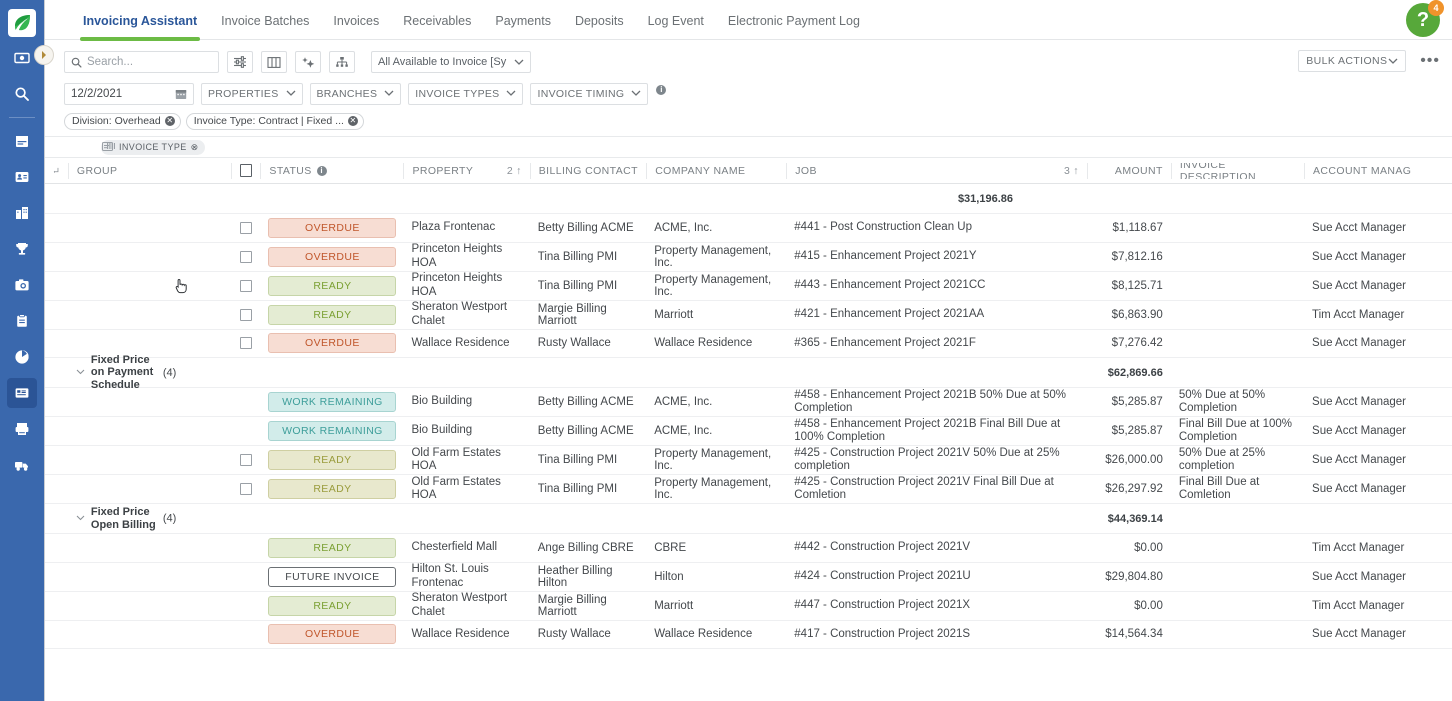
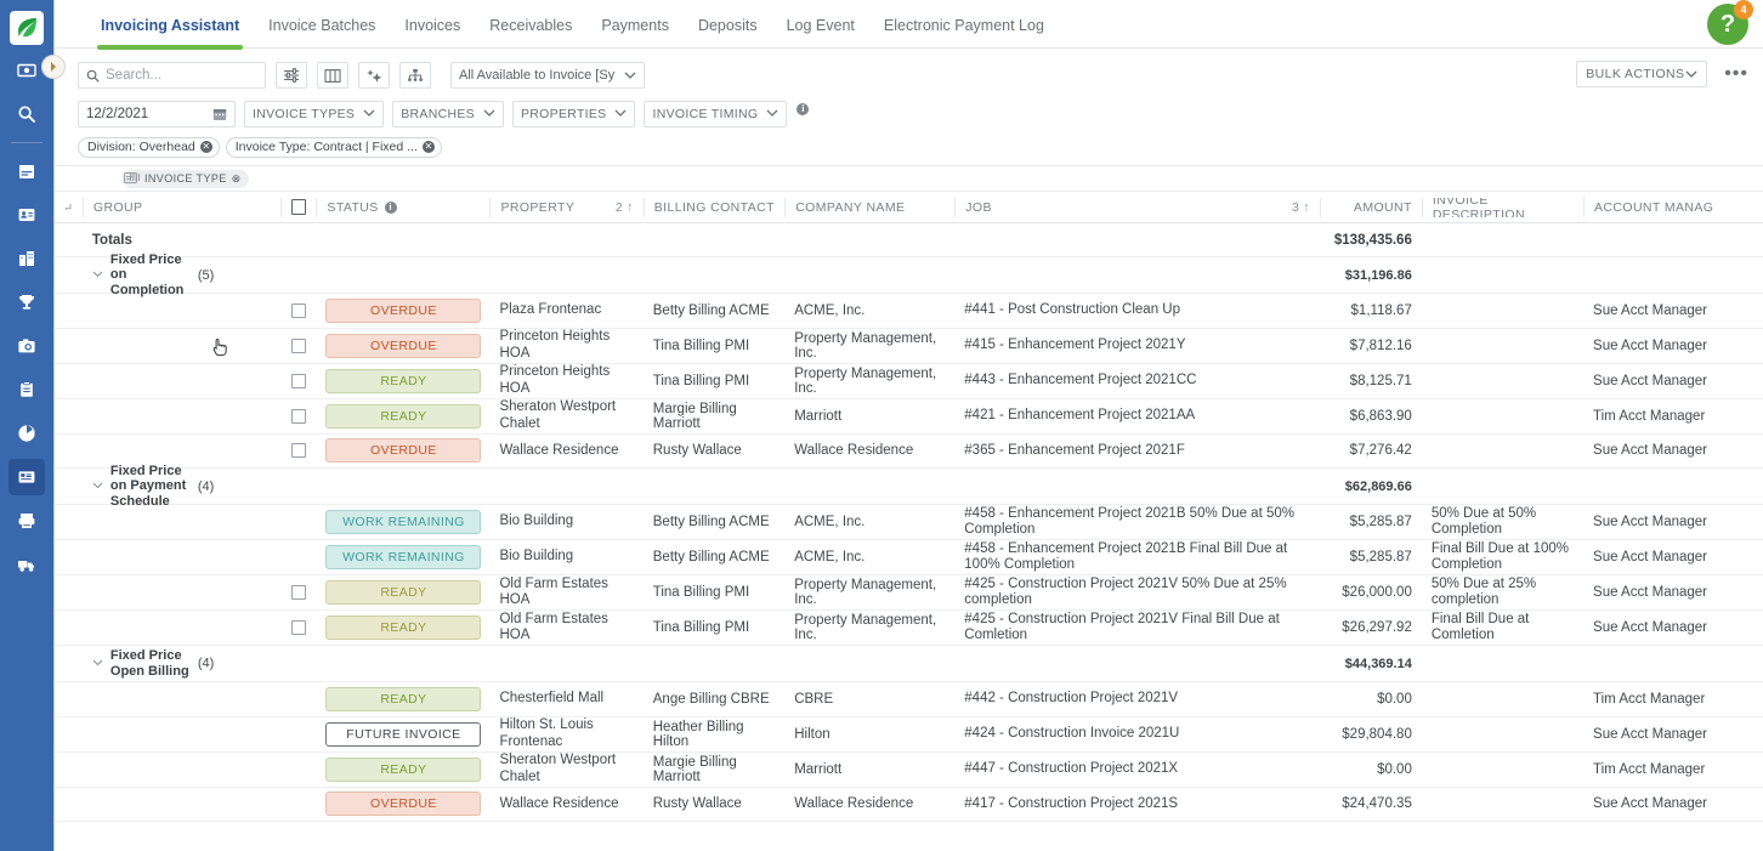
  Invoicing Assistant
  Invoice Batches
  Invoices
  Receivables
  Payments
  Deposits
  Log Event
  Electronic Payment Log
  ?
  4
  Search...
  All Available to Invoice [Sy
  12/2/2021
- PROPERTIES
+ INVOICE TYPES
  BRANCHES
- INVOICE TYPES
+ PROPERTIES
  INVOICE TIMING
  i
  Division: Overhead
  ✕
  Invoice Type: Contract | Fixed ...
  ✕
  BULK ACTIONS
  •••
  INVOICE TYPE
  ⊗
  GROUP
  STATUS
  i
  PROPERTY
  2
  ↑
  BILLING CONTACT
  COMPANY NAME
  JOB
  3
  ↑
  AMOUNT
  INVOICE DESCRIPTION
  ACCOUNT MANAG
+ Totals
+ $138,435.66
+ Fixed Price on Completion(5)
  $31,196.86
  OVERDUE
  Plaza Frontenac
  Betty Billing ACME
  ACME, Inc.
  #441 - Post Construction Clean Up
  $1,118.67
  Sue Acct Manager
  OVERDUE
  Princeton Heights HOA
  Tina Billing PMI
  Property Management, Inc.
  #415 - Enhancement Project 2021Y
  $7,812.16
  Sue Acct Manager
  READY
  Princeton Heights HOA
  Tina Billing PMI
  Property Management, Inc.
  #443 - Enhancement Project 2021CC
  $8,125.71
  Sue Acct Manager
  READY
  Sheraton Westport Chalet
  Margie Billing Marriott
  Marriott
  #421 - Enhancement Project 2021AA
  $6,863.90
  Tim Acct Manager
  OVERDUE
  Wallace Residence
  Rusty Wallace
  Wallace Residence
  #365 - Enhancement Project 2021F
  $7,276.42
  Sue Acct Manager
  Fixed Price on Payment Schedule(4)
  $62,869.66
  WORK REMAINING
  Bio Building
  Betty Billing ACME
  ACME, Inc.
  #458 - Enhancement Project 2021B 50% Due at 50% Completion
  $5,285.87
  50% Due at 50% Completion
  Sue Acct Manager
  WORK REMAINING
  Bio Building
  Betty Billing ACME
  ACME, Inc.
  #458 - Enhancement Project 2021B Final Bill Due at 100% Completion
  $5,285.87
  Final Bill Due at 100% Completion
  Sue Acct Manager
  READY
  Old Farm Estates HOA
  Tina Billing PMI
  Property Management, Inc.
  #425 - Construction Project 2021V 50% Due at 25% completion
  $26,000.00
  50% Due at 25% completion
  Sue Acct Manager
  READY
  Old Farm Estates HOA
  Tina Billing PMI
  Property Management, Inc.
  #425 - Construction Project 2021V Final Bill Due at Comletion
  $26,297.92
  Final Bill Due at Comletion
  Sue Acct Manager
  Fixed Price Open Billing(4)
  $44,369.14
  READY
  Chesterfield Mall
  Ange Billing CBRE
  CBRE
  #442 - Construction Project 2021V
  $0.00
  Tim Acct Manager
  FUTURE INVOICE
  Hilton St. Louis Frontenac
  Heather Billing Hilton
  Hilton
- #424 - Construction Project 2021U
+ #424 - Construction Invoice 2021U
  $29,804.80
  Sue Acct Manager
  READY
  Sheraton Westport Chalet
  Margie Billing Marriott
  Marriott
  #447 - Construction Project 2021X
  $0.00
  Tim Acct Manager
  OVERDUE
  Wallace Residence
  Rusty Wallace
  Wallace Residence
  #417 - Construction Project 2021S
- $14,564.34
+ $24,470.35
  Sue Acct Manager
